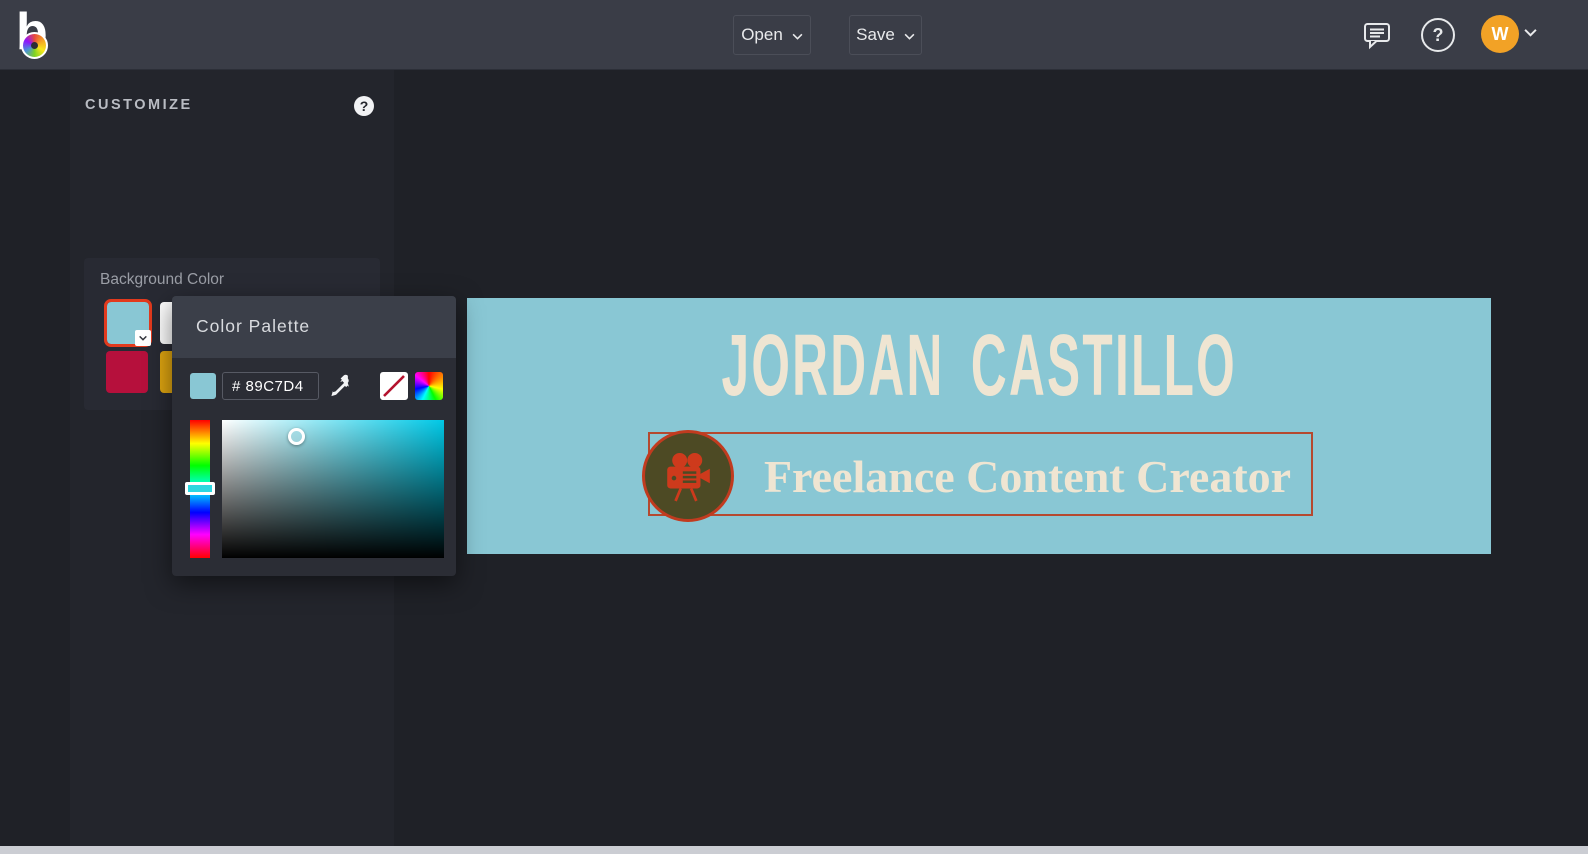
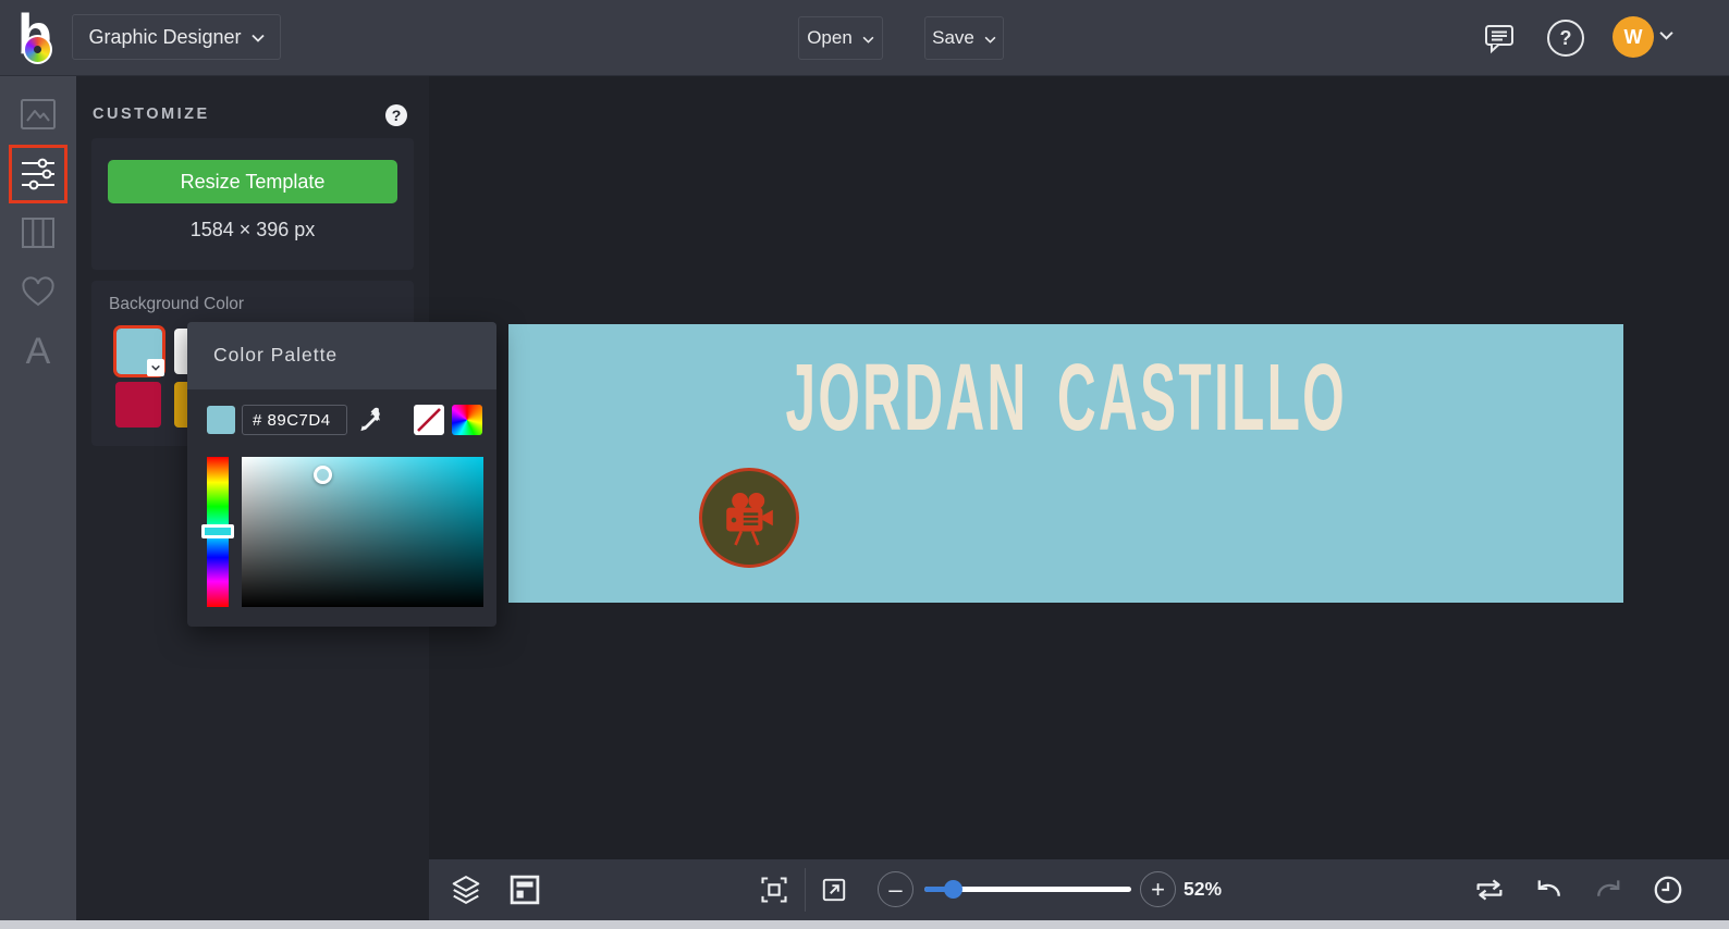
+ Graphic Designer
  Open
  Save
  ?
  W
+ A
  CUSTOMIZE
  ?
+ Resize Template
+ 1584 × 396 px
  Background Color
  JORDAN CASTILLO
- Freelance Content Creator
  Color Palette
  # 89C7D4
+ –
+ +
+ 52%
